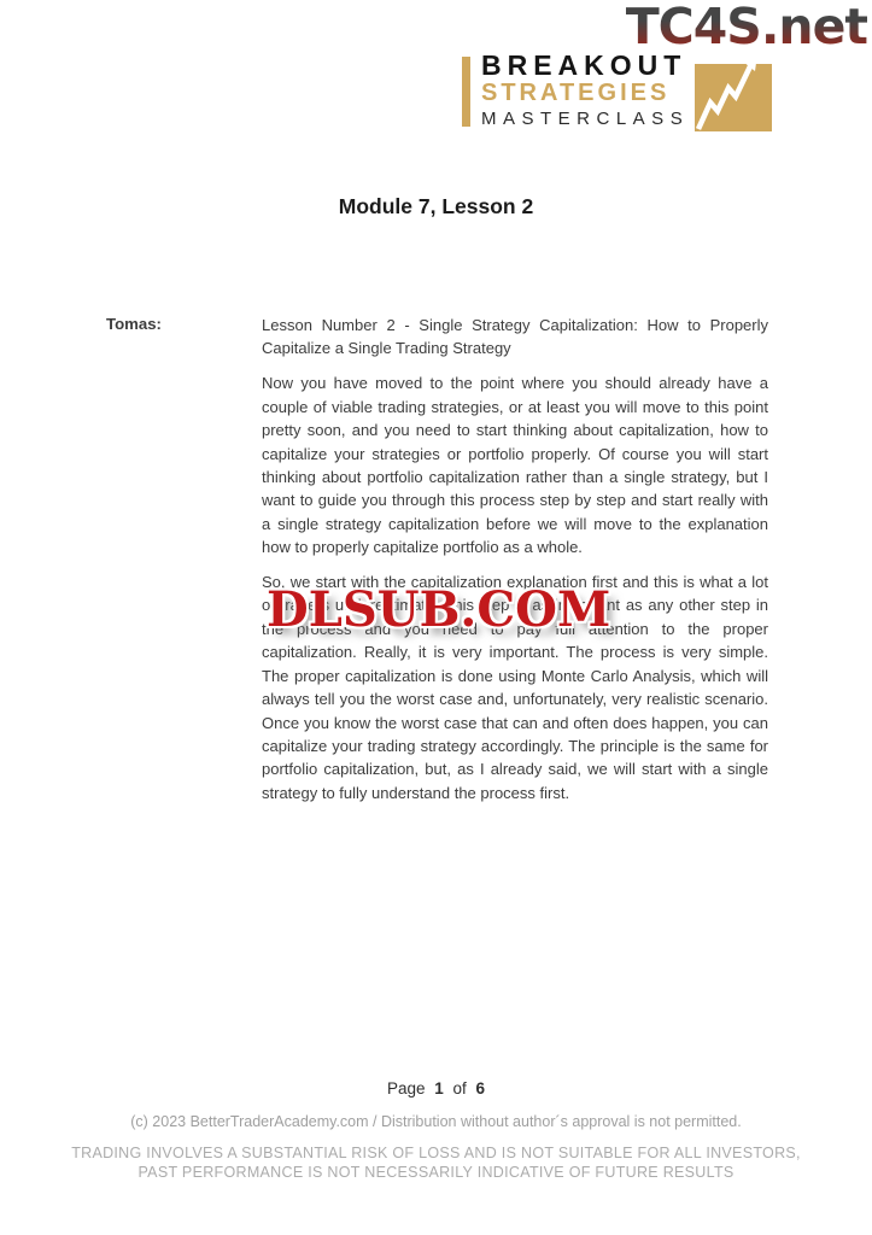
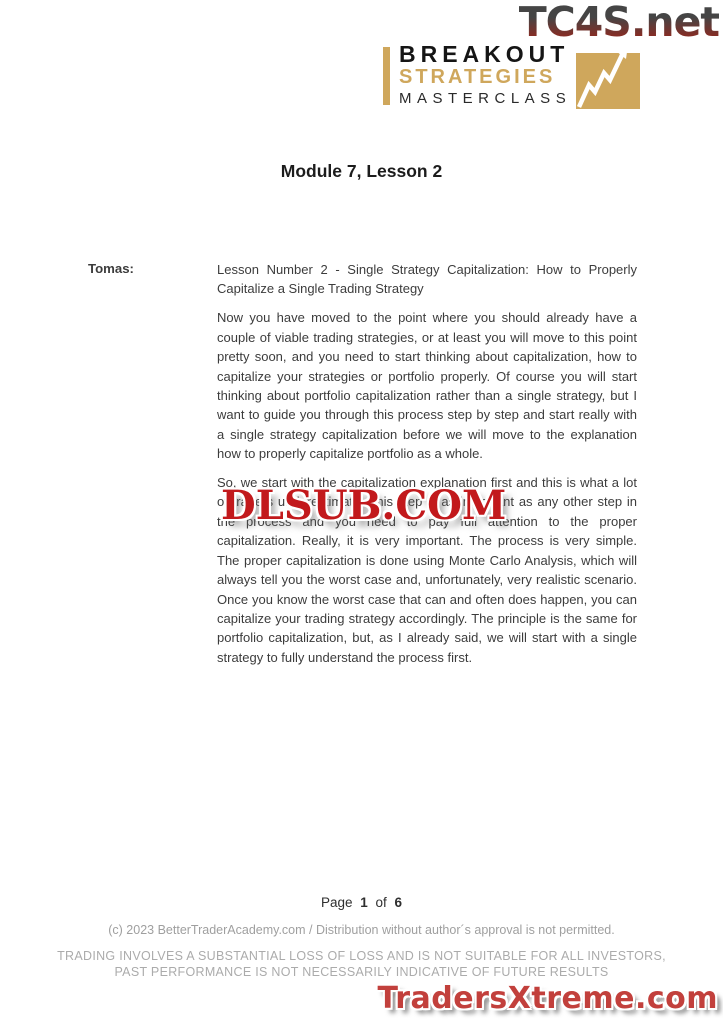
  TC4S.net
  BREAKOUT
  STRATEGIES
  MASTERCLASS
  Module 7, Lesson 2
  Tomas:
  Lesson Number 2 - Single Strategy Capitalization: How to Properly Capitalize a Single Trading Strategy
  Now you have moved to the point where you should already have a couple of viable trading strategies, or at least you will move to this point pretty soon, and you need to start thinking about capitalization, how to capitalize your strategies or portfolio properly. Of course you will start thinking about portfolio capitalization rather than a single strategy, but I want to guide you through this process step by step and start really with a single strategy capitalization before we will move to the explanation how to properly capitalize portfolio as a whole.
  So, we start with the capitalization explanation first and this is what a lot of traders underestimate. This step is as important as any other step in the process and you need to pay full attention to the proper capitalization. Really, it is very important. The process is very simple. The proper capitalization is done using Monte Carlo Analysis, which will always tell you the worst case and, unfortunately, very realistic scenario. Once you know the worst case that can and often does happen, you can capitalize your trading strategy accordingly. The principle is the same for portfolio capitalization, but, as I already said, we will start with a single strategy to fully understand the process first.
  DLSUB.COM
  Page 1 of 6
  (c) 2023 BetterTraderAcademy.com / Distribution without author´s approval is not permitted.
- TRADING INVOLVES A SUBSTANTIAL RISK OF LOSS AND IS NOT SUITABLE FOR ALL INVESTORS,
+ TRADING INVOLVES A SUBSTANTIAL LOSS OF LOSS AND IS NOT SUITABLE FOR ALL INVESTORS,
  PAST PERFORMANCE IS NOT NECESSARILY INDICATIVE OF FUTURE RESULTS
+ TradersXtreme.com
